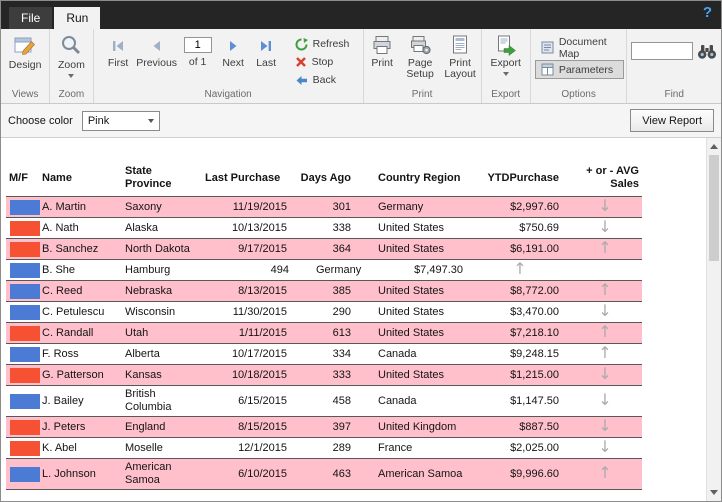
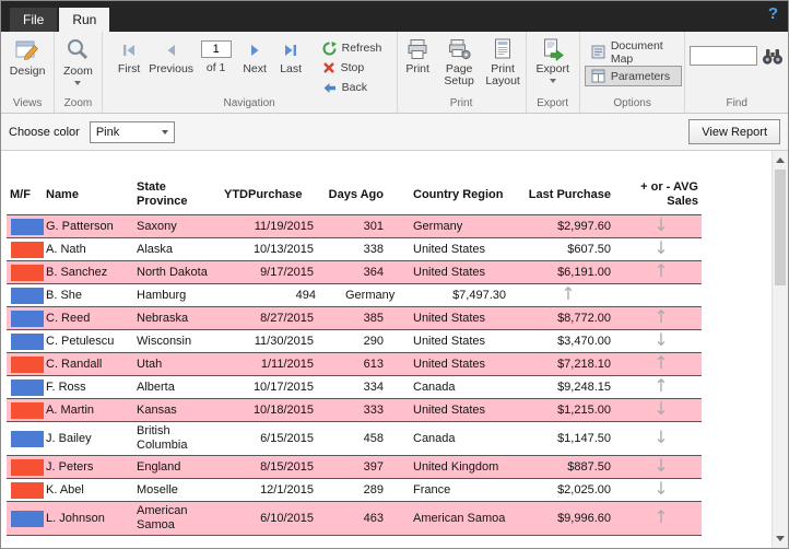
  File
  Run
  ?
  Design
  Views
  Zoom
  Zoom
  First
  Previous
  1
  of 1
  Next
  Last
  Refresh
  Stop
  Back
  Navigation
  Print
  Page Setup
  Print Layout
  Print
  Export
  Export
  Document Map
  Parameters
  Options
  Find
  Choose color
  Pink
  View Report
  M/F
  Name
  State Province
- Last Purchase
+ YTDPurchase
  Days Ago
  Country Region
- YTDPurchase
+ Last Purchase
  + or - AVG Sales
- A. Martin
+ G. Patterson
  Saxony
  11/19/2015
  301
  Germany
  $2,997.60
  ↓
  A. Nath
  Alaska
  10/13/2015
  338
  United States
- $750.69
+ $607.50
  ↓
  B. Sanchez
  North Dakota
  9/17/2015
  364
  United States
  $6,191.00
  ↑
  B. She
  Hamburg
  494
  Germany
  $7,497.30
  ↑
  C. Reed
  Nebraska
- 8/13/2015
+ 8/27/2015
  385
  United States
  $8,772.00
  ↑
  C. Petulescu
  Wisconsin
  11/30/2015
  290
  United States
  $3,470.00
  ↓
  C. Randall
  Utah
  1/11/2015
  613
  United States
  $7,218.10
  ↑
  F. Ross
  Alberta
  10/17/2015
  334
  Canada
  $9,248.15
  ↑
- G. Patterson
+ A. Martin
  Kansas
  10/18/2015
  333
  United States
  $1,215.00
  ↓
  J. Bailey
  British Columbia
  6/15/2015
  458
  Canada
  $1,147.50
  ↓
  J. Peters
  England
  8/15/2015
  397
  United Kingdom
  $887.50
  ↓
  K. Abel
  Moselle
  12/1/2015
  289
  France
  $2,025.00
  ↓
  L. Johnson
  American Samoa
  6/10/2015
  463
  American Samoa
  $9,996.60
  ↑
